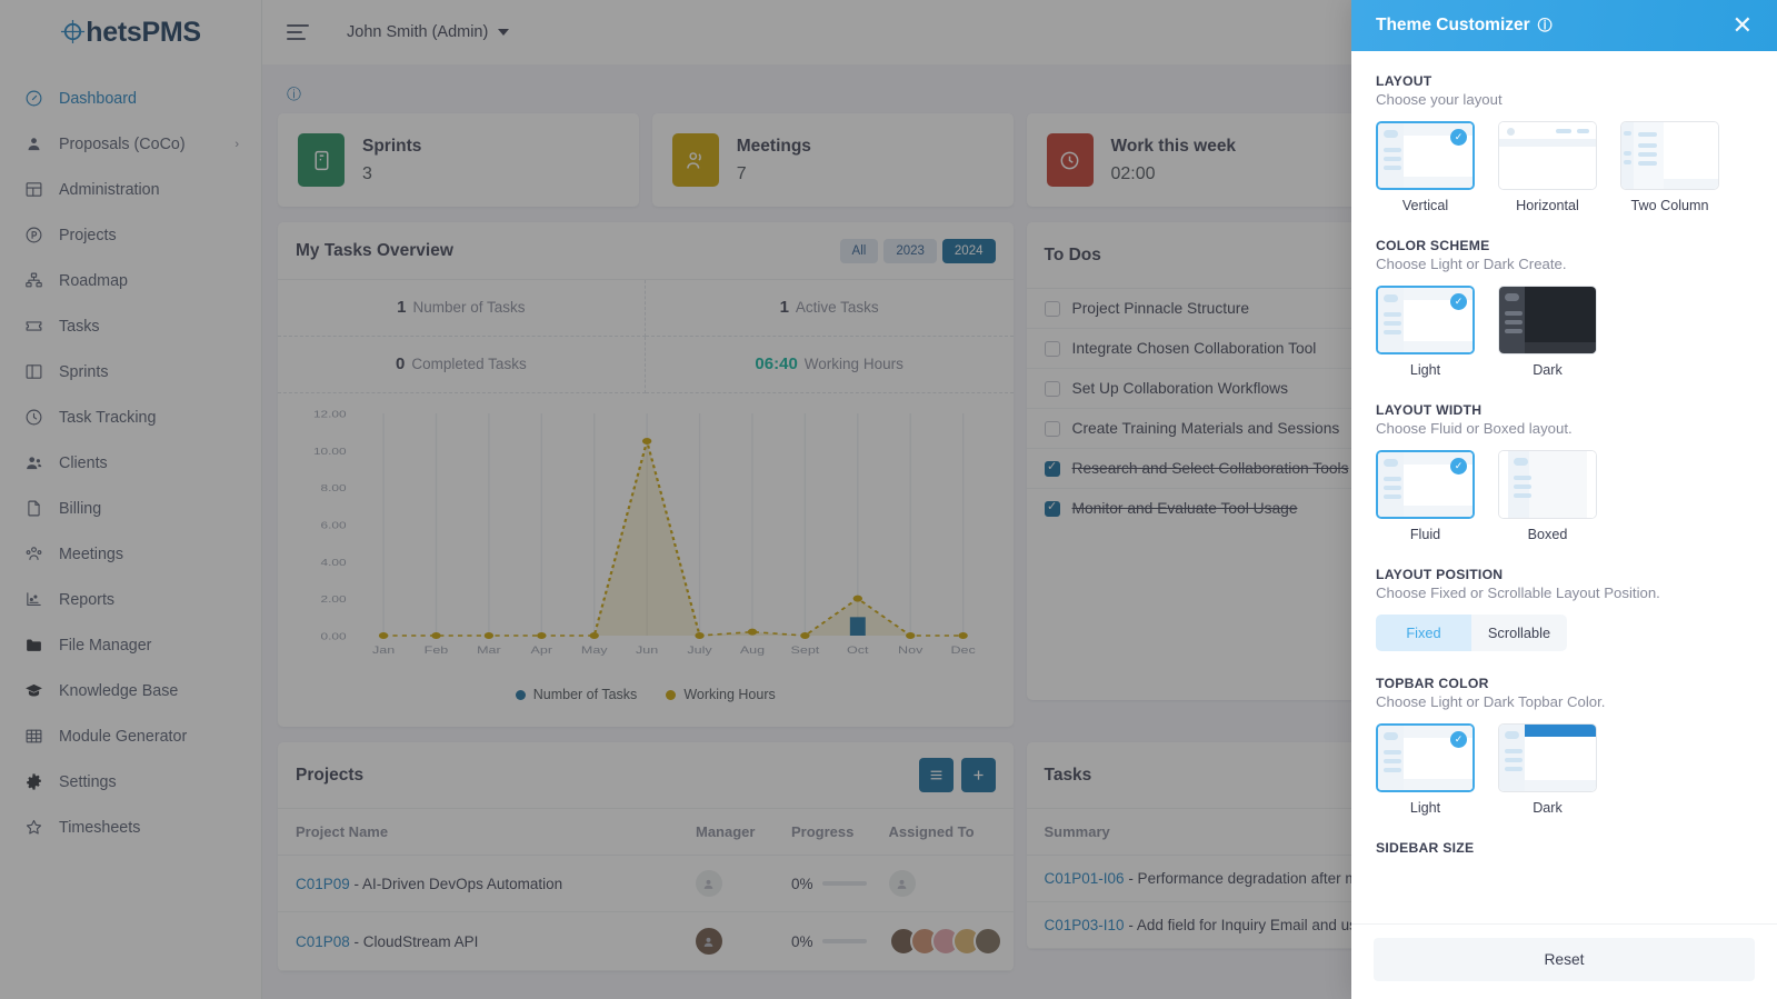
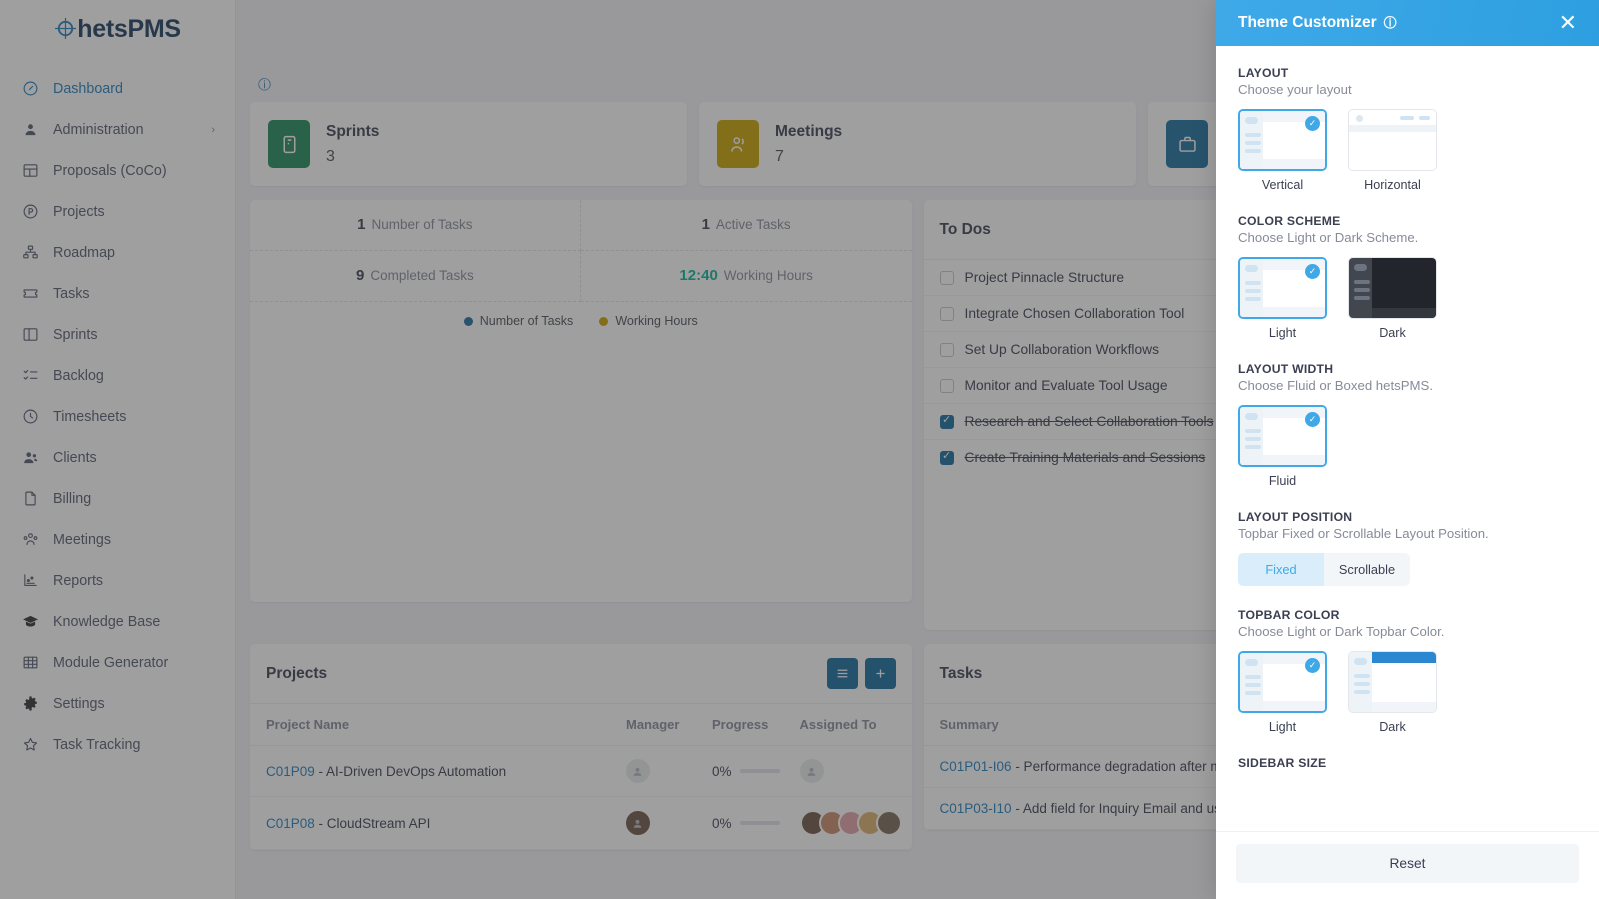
  hetsPMS
  Dashboard
- Proposals (CoCo)
+ Administration
  ›
- Administration
+ Proposals (CoCo)
  Projects
  Roadmap
  Tasks
  Sprints
+ Backlog
- Task Tracking
+ Timesheets
  Clients
  Billing
  Meetings
  Reports
- File Manager
  Knowledge Base
  Module Generator
  Settings
- Timesheets
+ Task Tracking
- John Smith (Admin)
  ⓘ
  Sprints
  3
  Meetings
  7
- Work this week
- 02:00
- My Tasks Overview
- All
- 2023
- 2024
  1 Number of Tasks
  1 Active Tasks
- 0 Completed Tasks
+ 9 Completed Tasks
- 06:40 Working Hours
+ 12:40 Working Hours
- 0.00
- 2.00
- 4.00
- 6.00
- 8.00
- 10.00
- 12.00
- Jan
- Feb
- Mar
- Apr
- May
- Jun
- July
- Aug
- Sept
- Oct
- Nov
- Dec
  Number of Tasks
  Working Hours
  To Dos
  Project Pinnacle Structure
  Integrate Chosen Collaboration Tool
  Set Up Collaboration Workflows
- Create Training Materials and Sessions
+ Monitor and Evaluate Tool Usage
  Research and Select Collaboration Tools
- Monitor and Evaluate Tool Usage
+ Create Training Materials and Sessions
  Projects
  Project Name	Manager	Progress	Assigned To
  C01P09 - AI-Driven DevOps Automation		0%
  C01P08 - CloudStream API		0%
  Tasks
  Summary
  Theme Customizer
  ⓘ
  ✕
  LAYOUT
  Choose your layout
  ✓
  Vertical
  Horizontal
- Two Column
  COLOR SCHEME
- Choose Light or Dark Create.
+ Choose Light or Dark Scheme.
  ✓
  Light
  Dark
  LAYOUT WIDTH
- Choose Fluid or Boxed layout.
+ Choose Fluid or Boxed hetsPMS.
  ✓
  Fluid
- Boxed
  LAYOUT POSITION
- Choose Fixed or Scrollable Layout Position.
+ Topbar Fixed or Scrollable Layout Position.
  Fixed
  Scrollable
  TOPBAR COLOR
  Choose Light or Dark Topbar Color.
  ✓
  Light
  Dark
  SIDEBAR SIZE
  Reset
